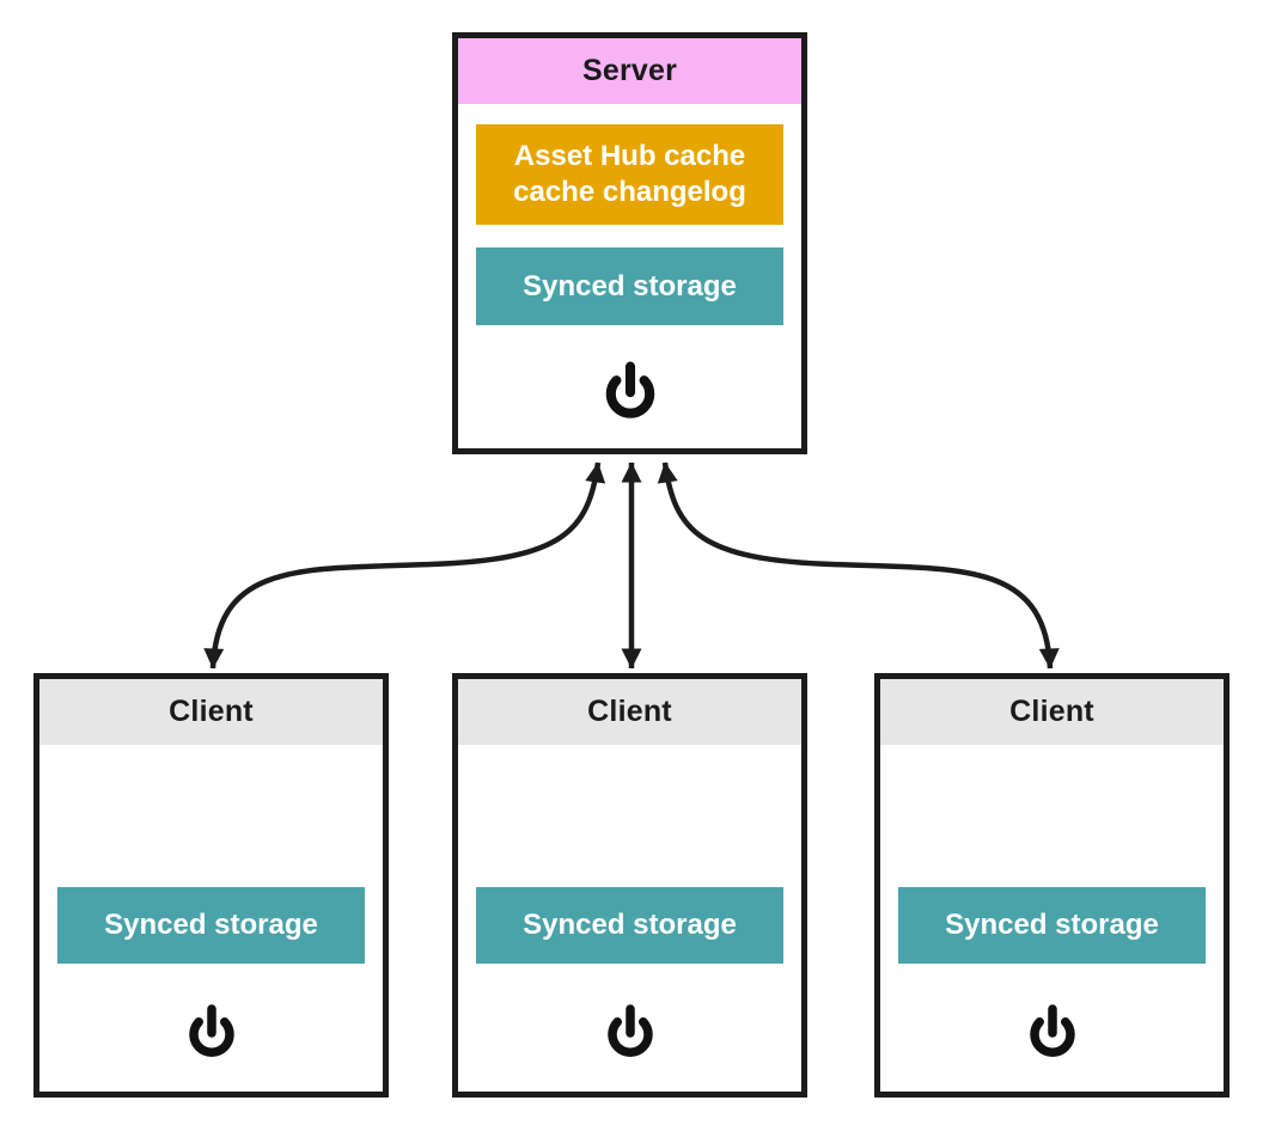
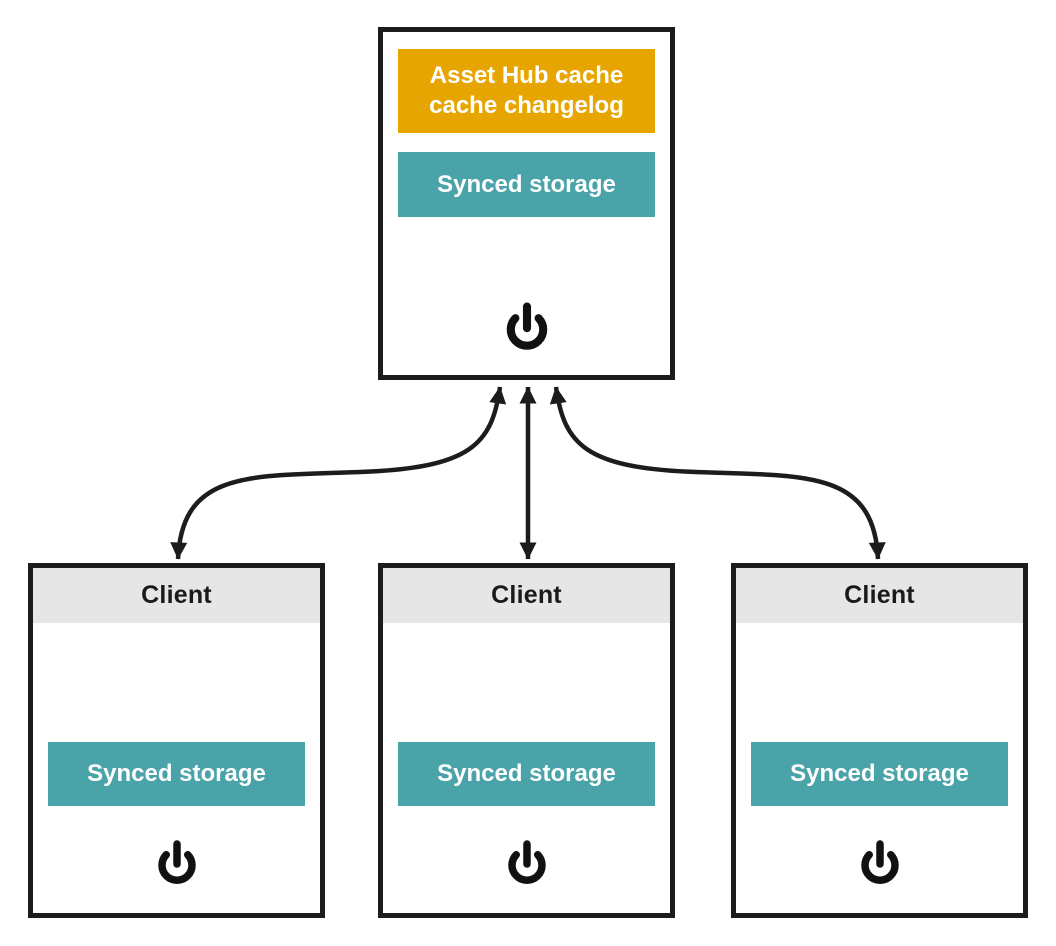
- Server
  Asset Hub cache cache changelog
  Synced storage
  Client
  Synced storage
  Client
  Synced storage
  Client
  Synced storage
